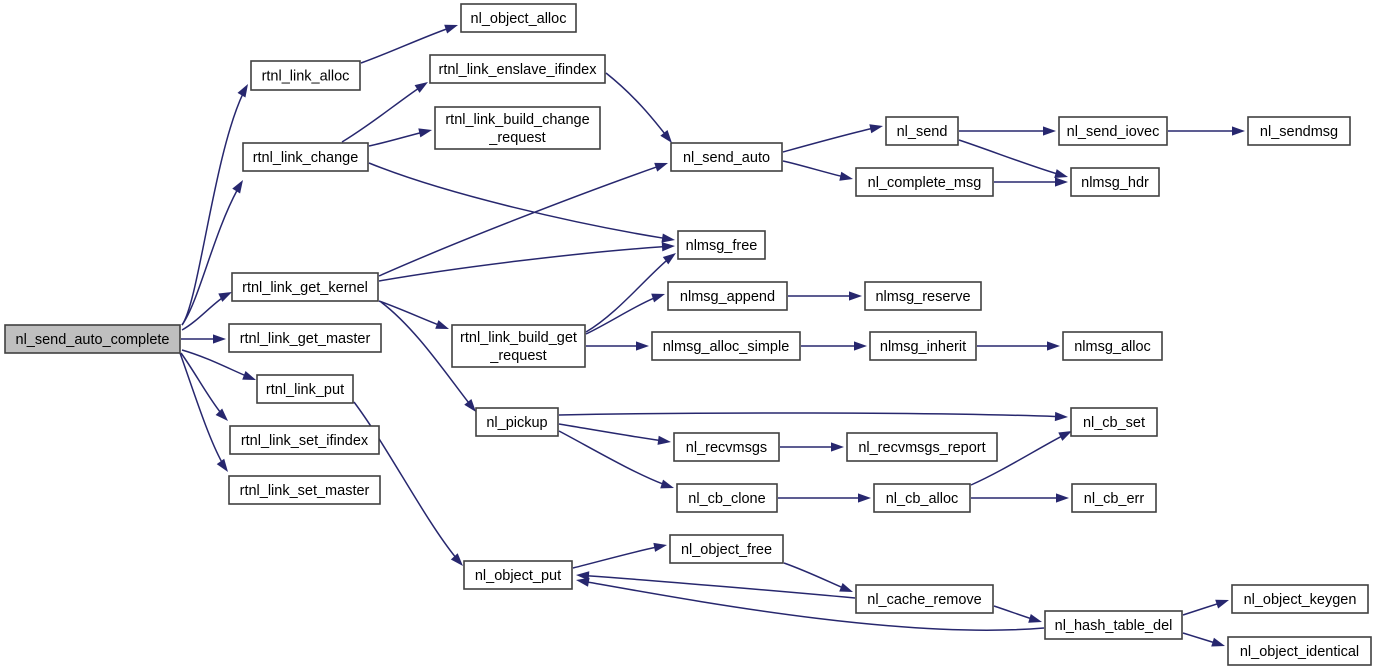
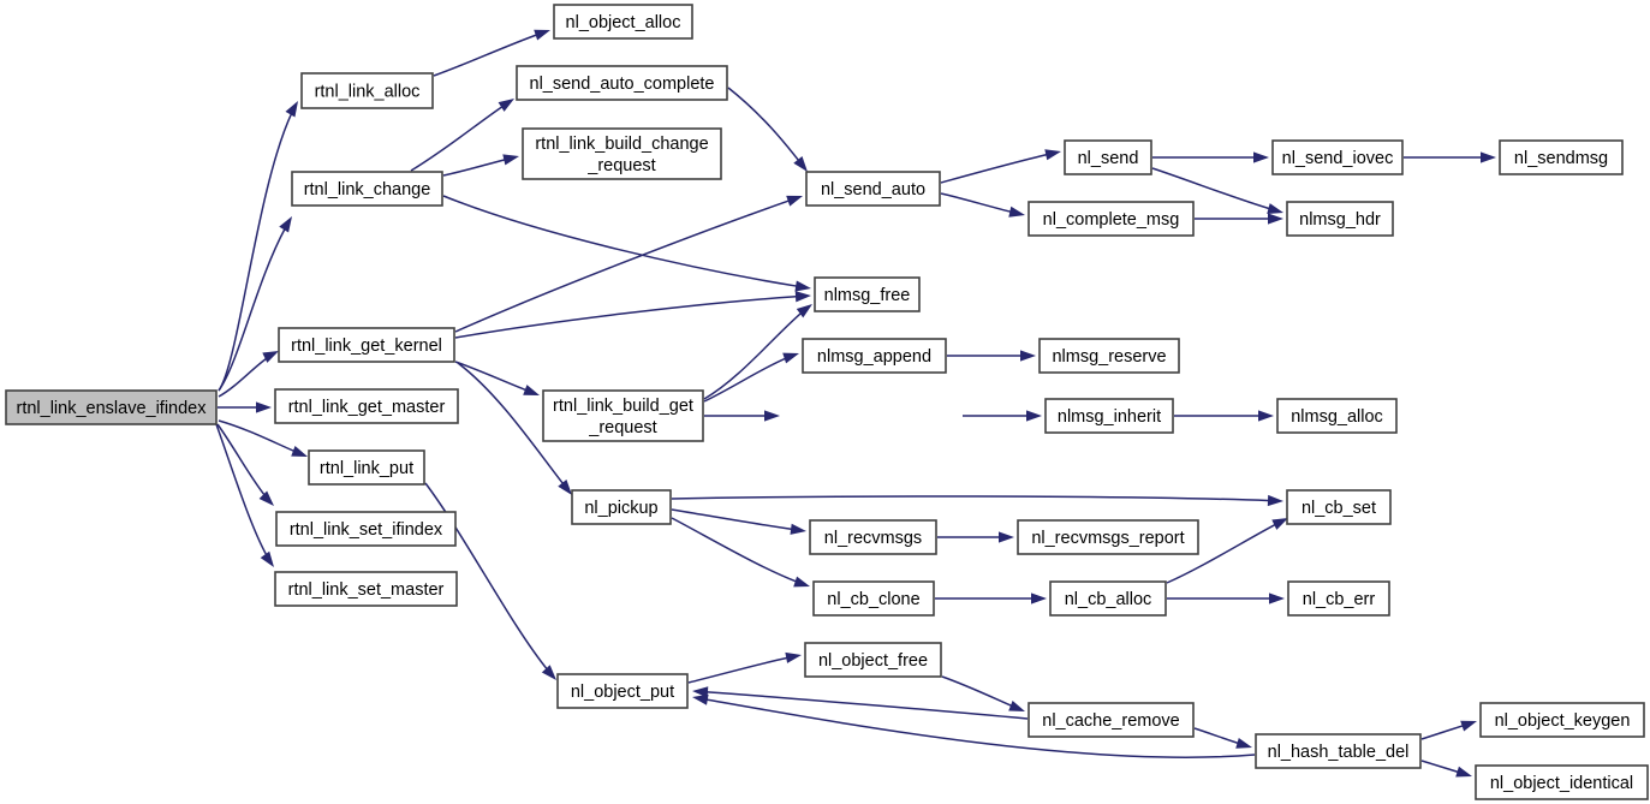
- nl_send_auto_complete
+ rtnl_link_enslave_ifindex
  rtnl_link_alloc
  rtnl_link_change
  rtnl_link_get_kernel
  rtnl_link_get_master
  rtnl_link_put
  rtnl_link_set_ifindex
  rtnl_link_set_master
  nl_object_alloc
- rtnl_link_enslave_ifindex
+ nl_send_auto_complete
  rtnl_link_build_change _request
  rtnl_link_build_get _request
  nl_send_auto
  nl_send
  nl_complete_msg
  nl_send_iovec
  nlmsg_hdr
  nl_sendmsg
  nlmsg_free
  nlmsg_append
  nlmsg_reserve
- nlmsg_alloc_simple
  nlmsg_inherit
  nlmsg_alloc
  nl_pickup
  nl_recvmsgs
  nl_recvmsgs_report
  nl_cb_set
  nl_cb_clone
  nl_cb_alloc
  nl_cb_err
  nl_object_put
  nl_object_free
  nl_cache_remove
  nl_hash_table_del
  nl_object_keygen
  nl_object_identical
